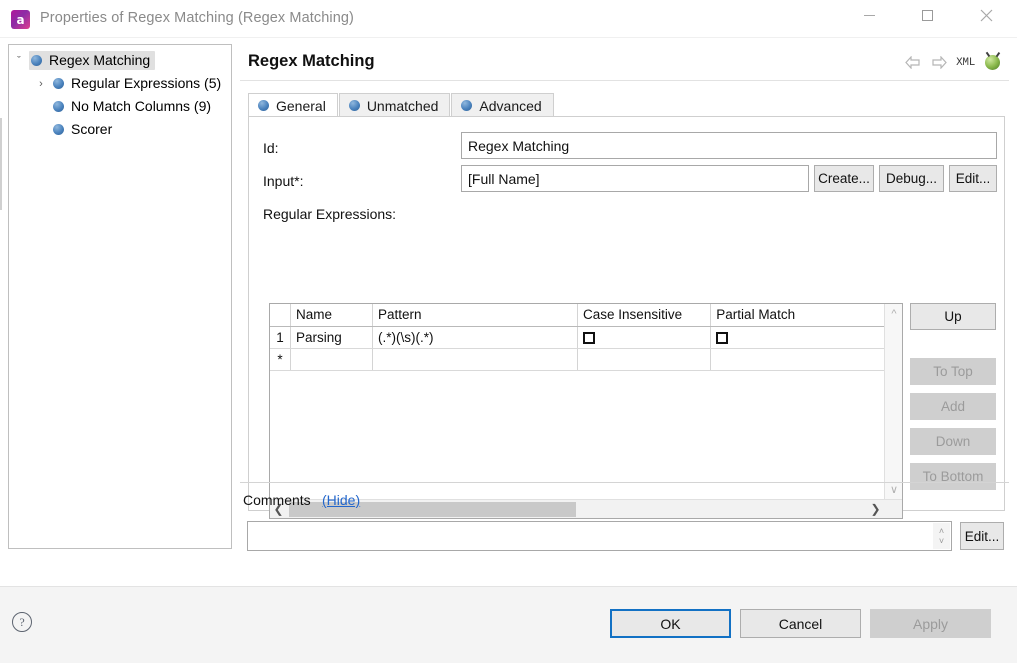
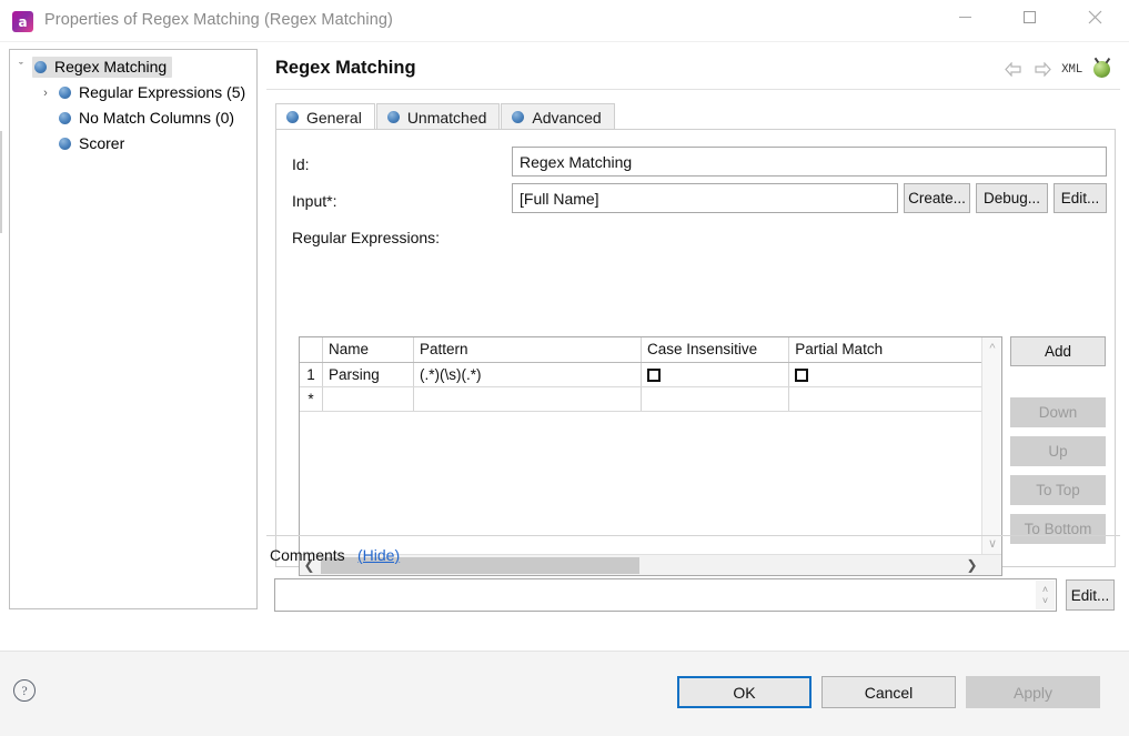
  a
  Properties of Regex Matching (Regex Matching)
  ˇ
  Regex Matching
  ›
  Regular Expressions (5)
- No Match Columns (9)
+ No Match Columns (0)
  Scorer
  Regex Matching
  XML
  General
  Unmatched
  Advanced
  Id:
  Regex Matching
  Input*:
  [Full Name]
  Create...
  Debug...
  Edit...
  Regular Expressions:
  	Name	Pattern	Case Insensitive	Partial Match
  1	Parsing	(.*)(\s)(.*)
  *
  ^
  ∨
  ❮
  ❯
- Up
+ Add
- To Top
+ Down
- Add
+ Up
- Down
+ To Top
  To Bottom
  Comments
  (Hide)
  ˄
  ˅
  Edit...
  ?
  OK
  Cancel
  Apply
